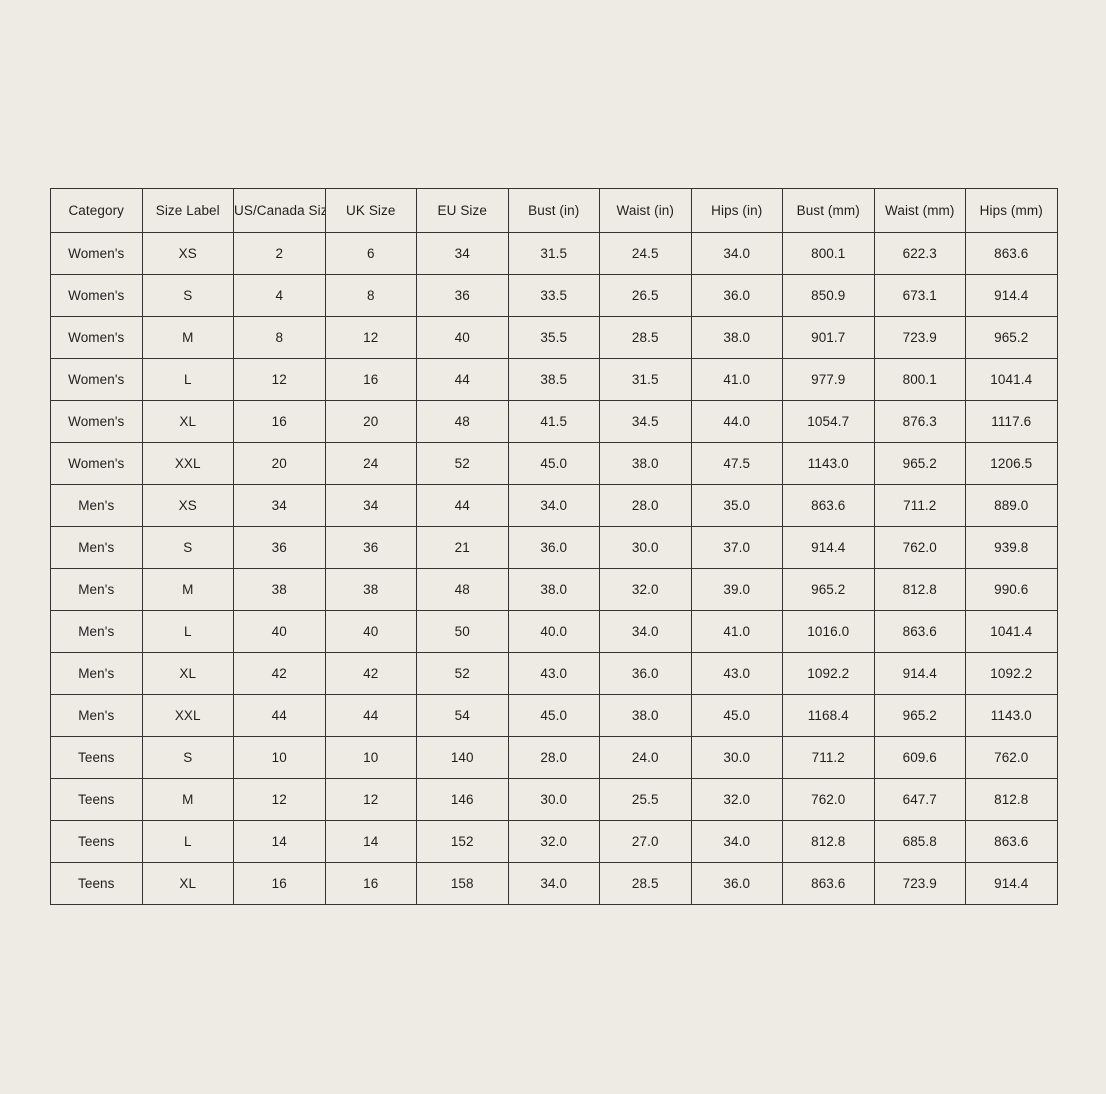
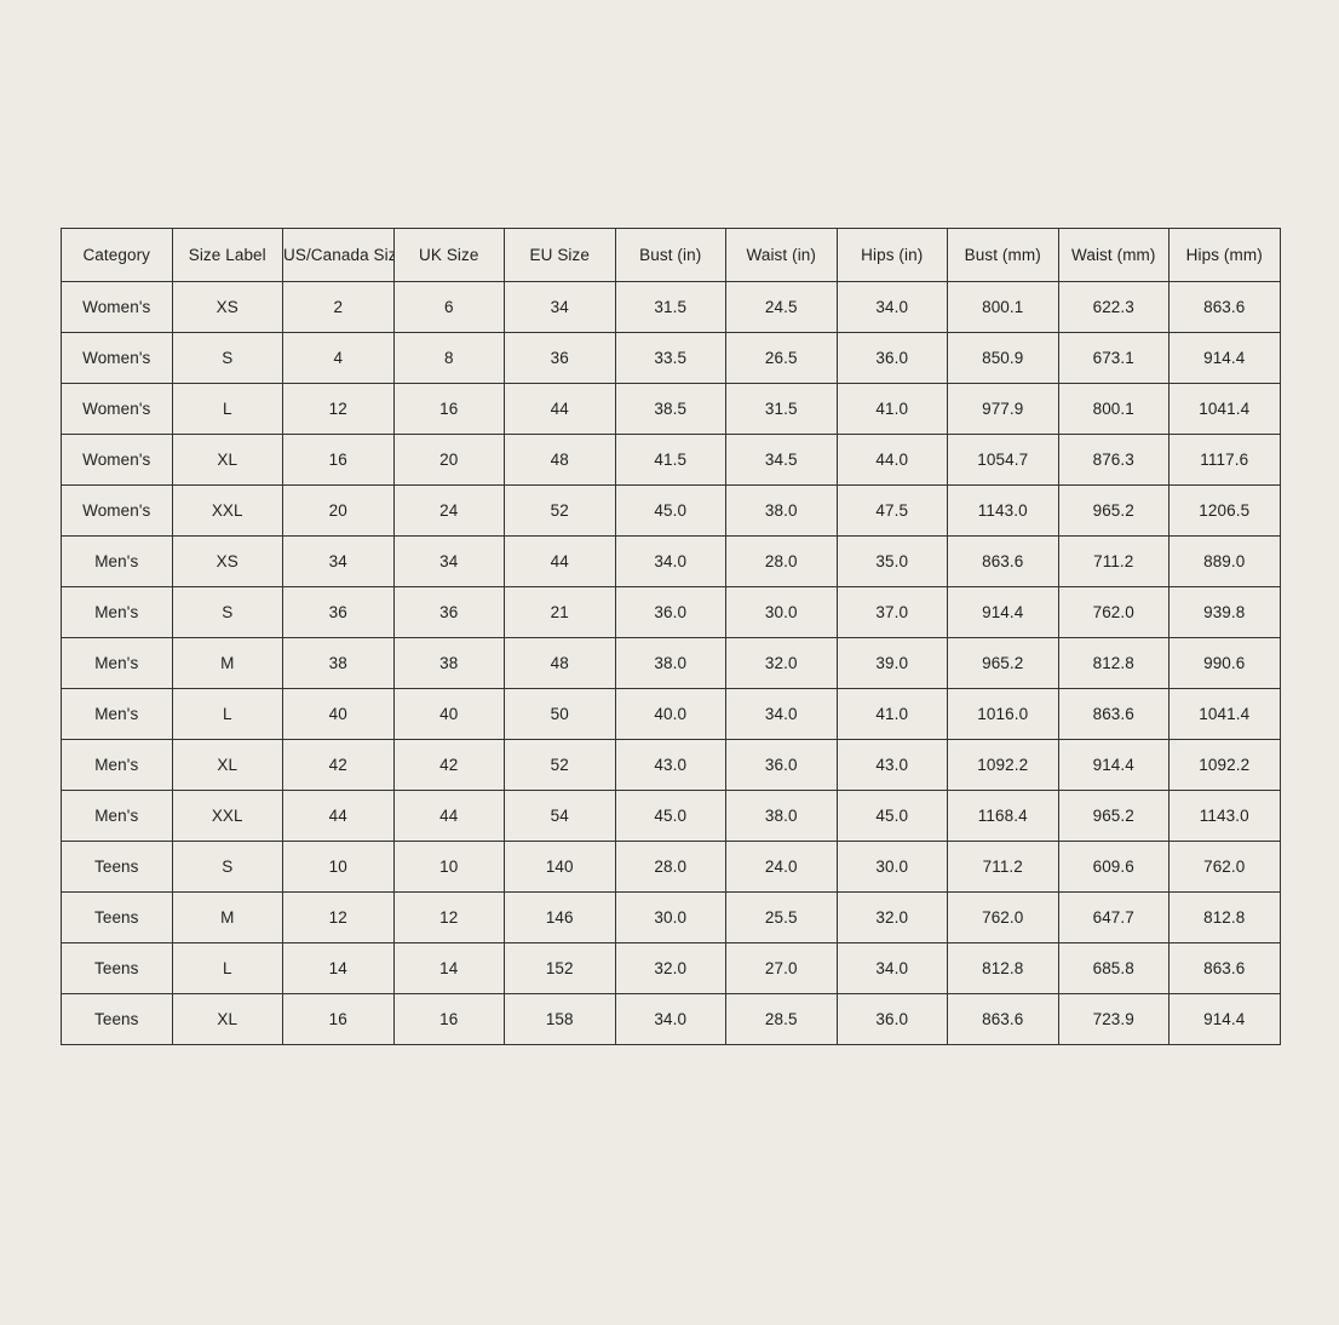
  Category	Size Label	US/Canada Siz	UK Size	EU Size	Bust (in)	Waist (in)	Hips (in)	Bust (mm)	Waist (mm)	Hips (mm)
  Women's	XS	2	6	34	31.5	24.5	34.0	800.1	622.3	863.6
  Women's	S	4	8	36	33.5	26.5	36.0	850.9	673.1	914.4
- Women's	M	8	12	40	35.5	28.5	38.0	901.7	723.9	965.2
  Women's	L	12	16	44	38.5	31.5	41.0	977.9	800.1	1041.4
  Women's	XL	16	20	48	41.5	34.5	44.0	1054.7	876.3	1117.6
  Women's	XXL	20	24	52	45.0	38.0	47.5	1143.0	965.2	1206.5
  Men's	XS	34	34	44	34.0	28.0	35.0	863.6	711.2	889.0
  Men's	S	36	36	21	36.0	30.0	37.0	914.4	762.0	939.8
  Men's	M	38	38	48	38.0	32.0	39.0	965.2	812.8	990.6
  Men's	L	40	40	50	40.0	34.0	41.0	1016.0	863.6	1041.4
  Men's	XL	42	42	52	43.0	36.0	43.0	1092.2	914.4	1092.2
  Men's	XXL	44	44	54	45.0	38.0	45.0	1168.4	965.2	1143.0
  Teens	S	10	10	140	28.0	24.0	30.0	711.2	609.6	762.0
  Teens	M	12	12	146	30.0	25.5	32.0	762.0	647.7	812.8
  Teens	L	14	14	152	32.0	27.0	34.0	812.8	685.8	863.6
  Teens	XL	16	16	158	34.0	28.5	36.0	863.6	723.9	914.4
